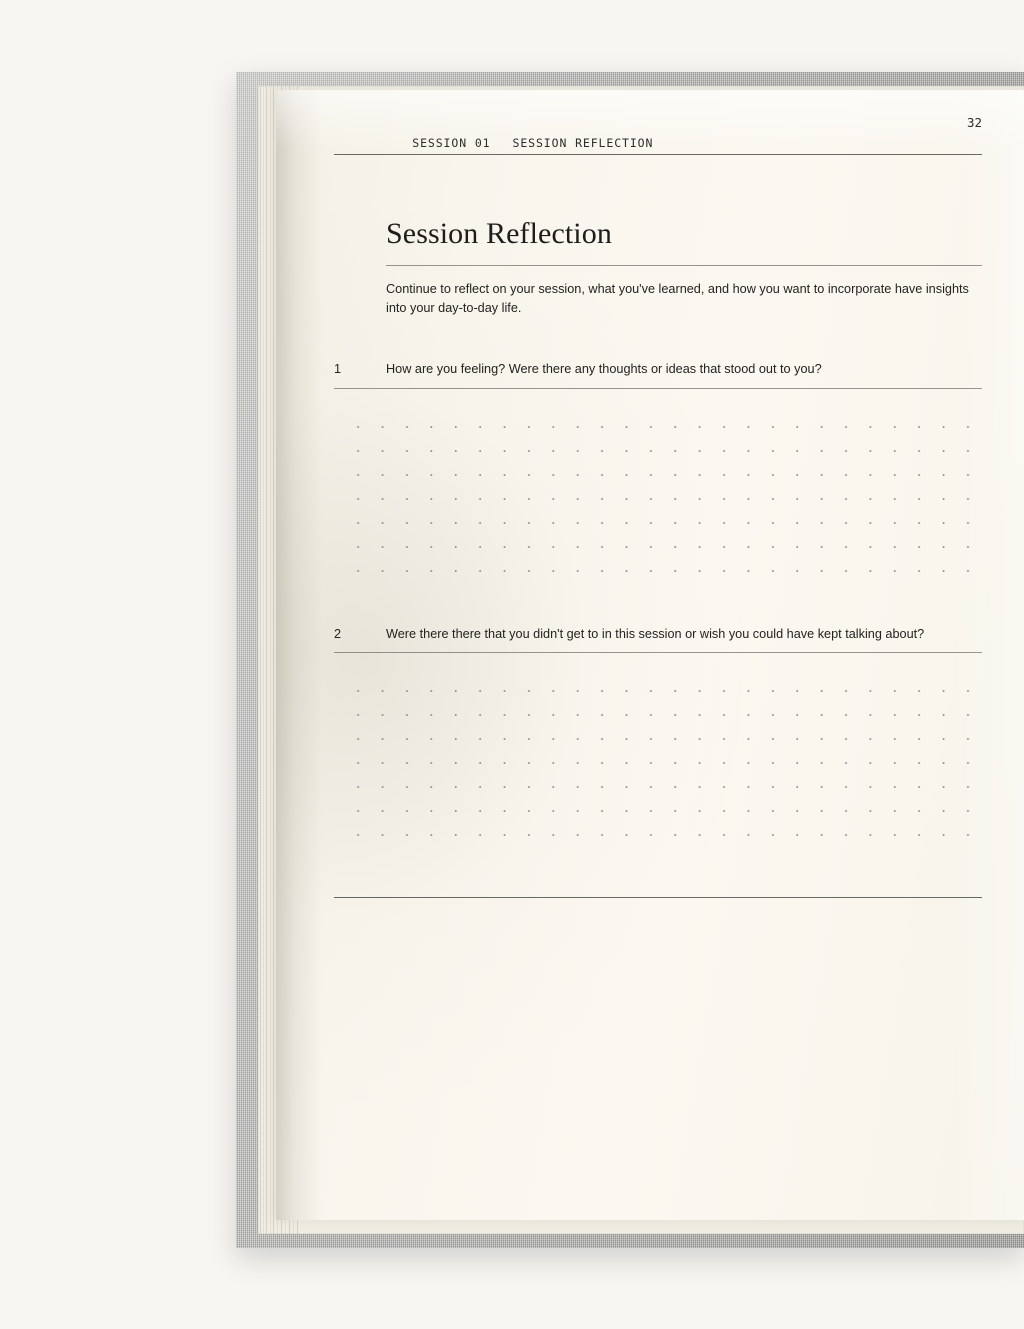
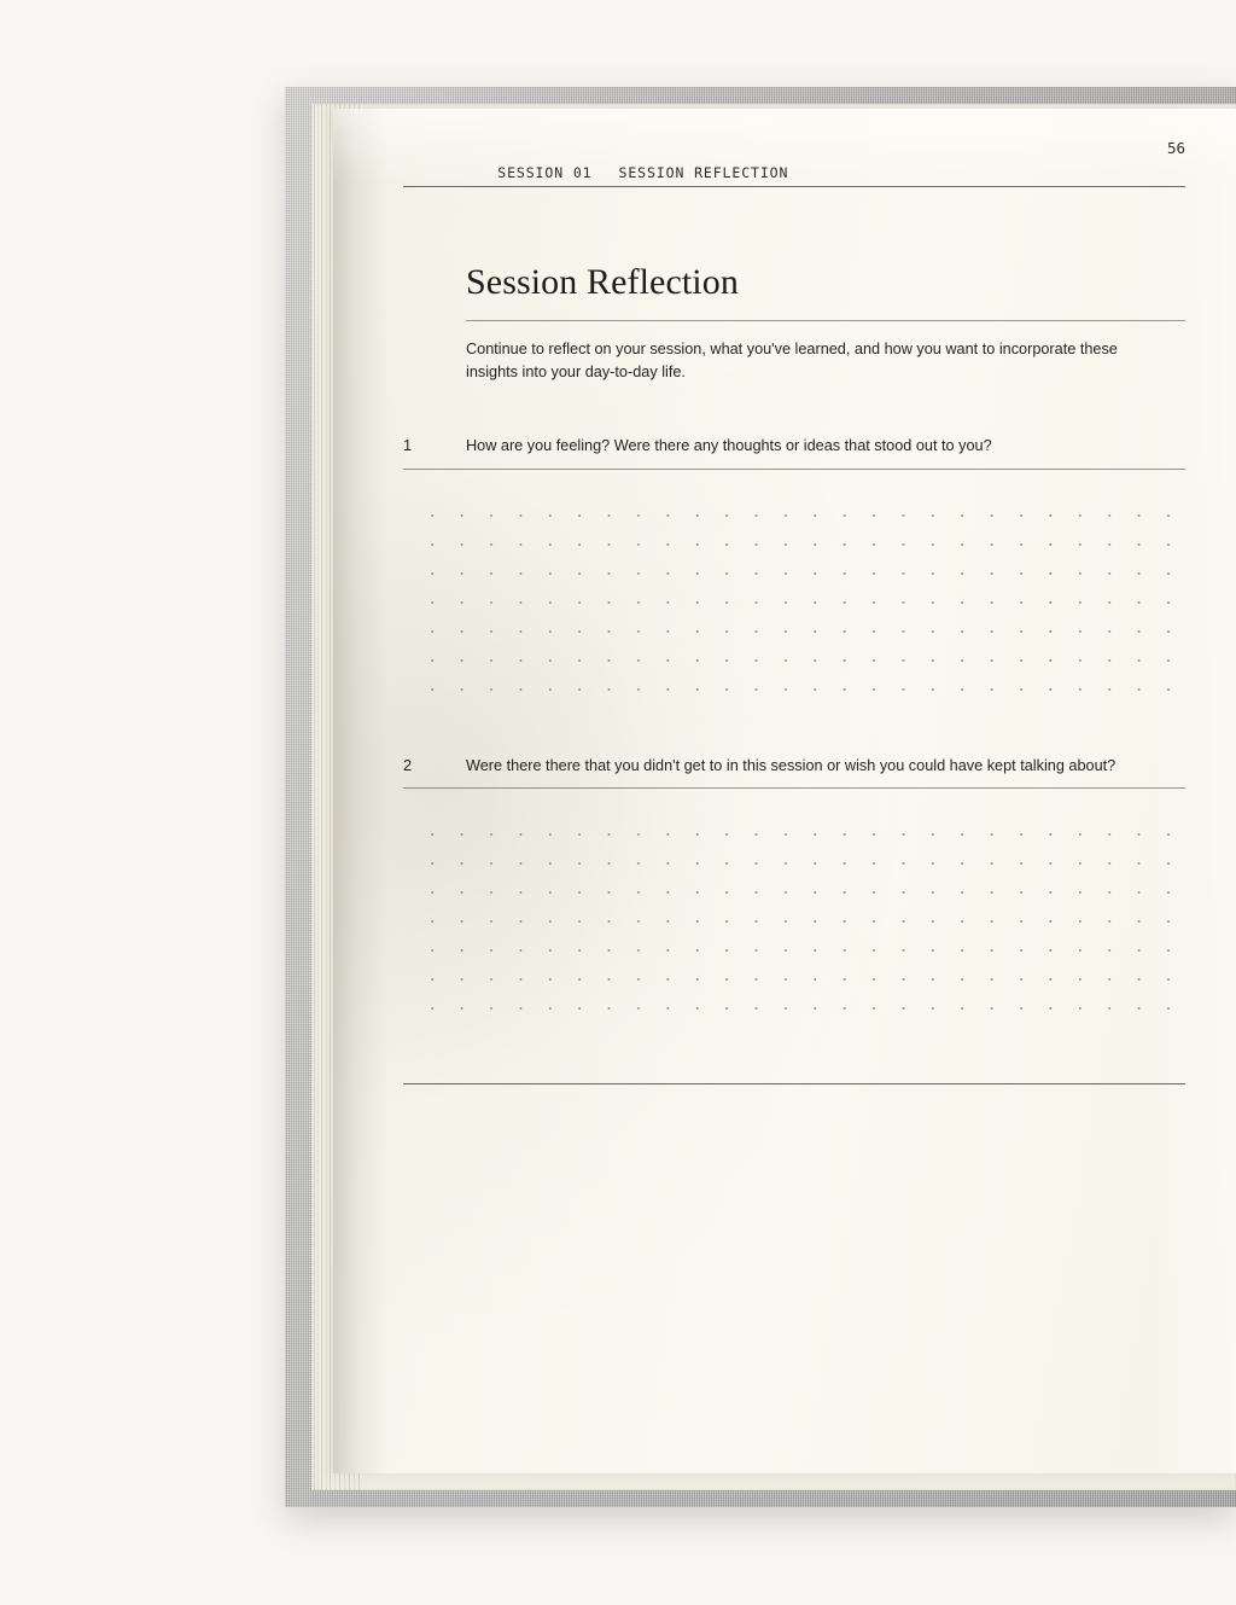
  SESSION 01 SESSION REFLECTION
- 32
+ 56
  Session Reflection
- Continue to reflect on your session, what you've learned, and how you want to incorporate have insights into your day-to-day life.
+ Continue to reflect on your session, what you've learned, and how you want to incorporate these insights into your day-to-day life.
  1
  How are you feeling? Were there any thoughts or ideas that stood out to you?
  2
  Were there there that you didn't get to in this session or wish you could have kept talking about?
